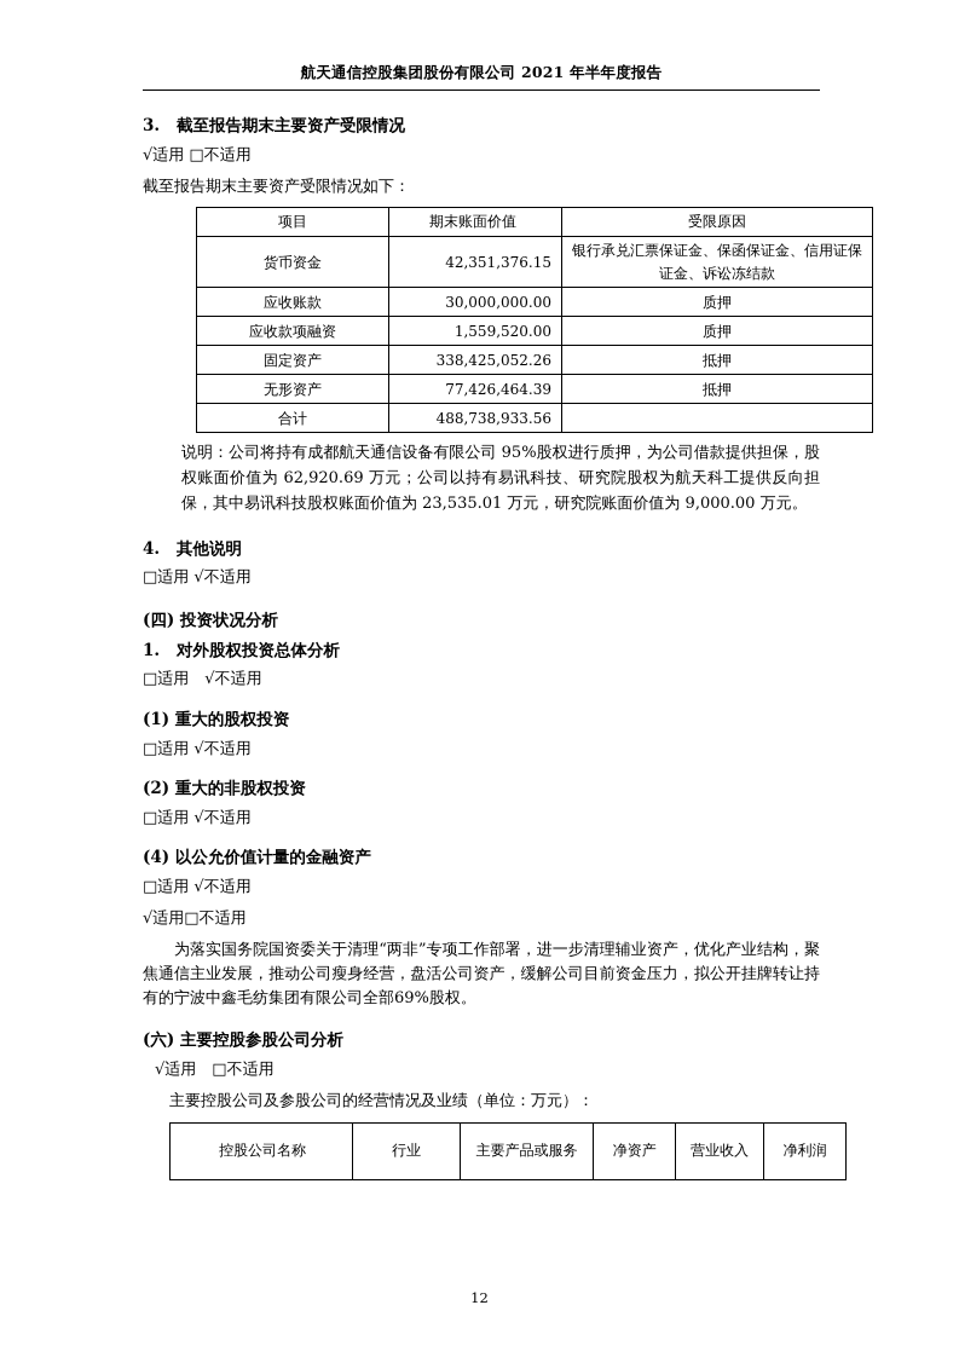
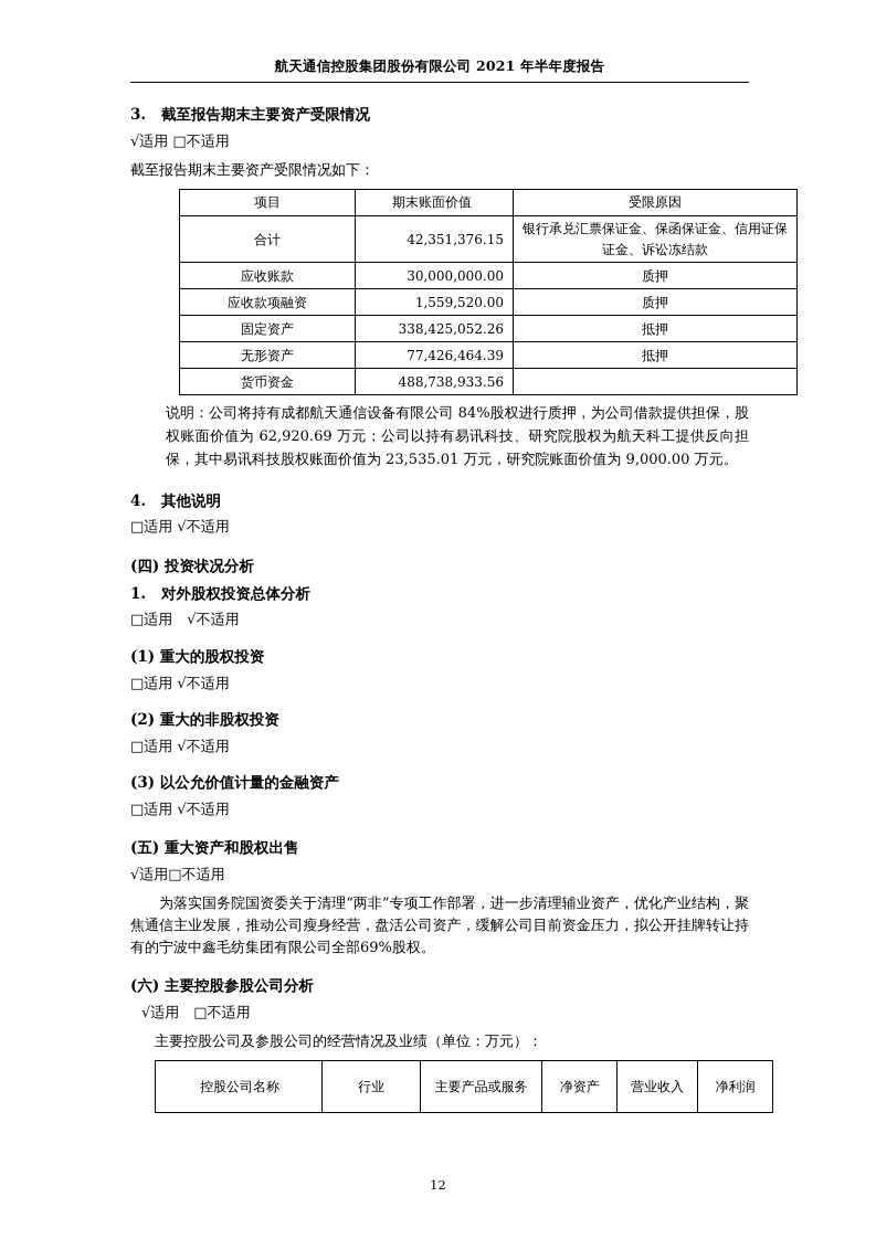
  航天通信控股集团股份有限公司 2021 年半年度报告
  3. 截至报告期末主要资产受限情况
  √适用 □不适用
  截至报告期末主要资产受限情况如下：
  项目	期末账面价值	受限原因
- 货币资金	42,351,376.15	银行承兑汇票保证金、保函保证金、信用证保证金、诉讼冻结款
+ 合计	42,351,376.15	银行承兑汇票保证金、保函保证金、信用证保证金、诉讼冻结款
  应收账款	30,000,000.00	质押
  应收款项融资	1,559,520.00	质押
  固定资产	338,425,052.26	抵押
  无形资产	77,426,464.39	抵押
- 合计	488,738,933.56
+ 货币资金	488,738,933.56
- 说明：公司将持有成都航天通信设备有限公司 95%股权进行质押，为公司借款提供担保，股权账面价值为 62,920.69 万元；公司以持有易讯科技、研究院股权为航天科工提供反向担保，其中易讯科技股权账面价值为 23,535.01 万元，研究院账面价值为 9,000.00 万元。
+ 说明：公司将持有成都航天通信设备有限公司 84%股权进行质押，为公司借款提供担保，股权账面价值为 62,920.69 万元；公司以持有易讯科技、研究院股权为航天科工提供反向担保，其中易讯科技股权账面价值为 23,535.01 万元，研究院账面价值为 9,000.00 万元。
  4. 其他说明
  □适用 √不适用
  (四) 投资状况分析
  1. 对外股权投资总体分析
  □适用 √不适用
  (1) 重大的股权投资
  □适用 √不适用
  (2) 重大的非股权投资
  □适用 √不适用
- (4) 以公允价值计量的金融资产
+ (3) 以公允价值计量的金融资产
  □适用 √不适用
+ (五) 重大资产和股权出售
  √适用□不适用
  为落实国务院国资委关于清理“两非”专项工作部署，进一步清理辅业资产，优化产业结构，聚焦通信主业发展，推动公司瘦身经营，盘活公司资产，缓解公司目前资金压力，拟公开挂牌转让持有的宁波中鑫毛纺集团有限公司全部69%股权。
  (六) 主要控股参股公司分析
  √适用 □不适用
  主要控股公司及参股公司的经营情况及业绩（单位：万元）：
  控股公司名称	行业	主要产品或服务	净资产	营业收入	净利润
  12
